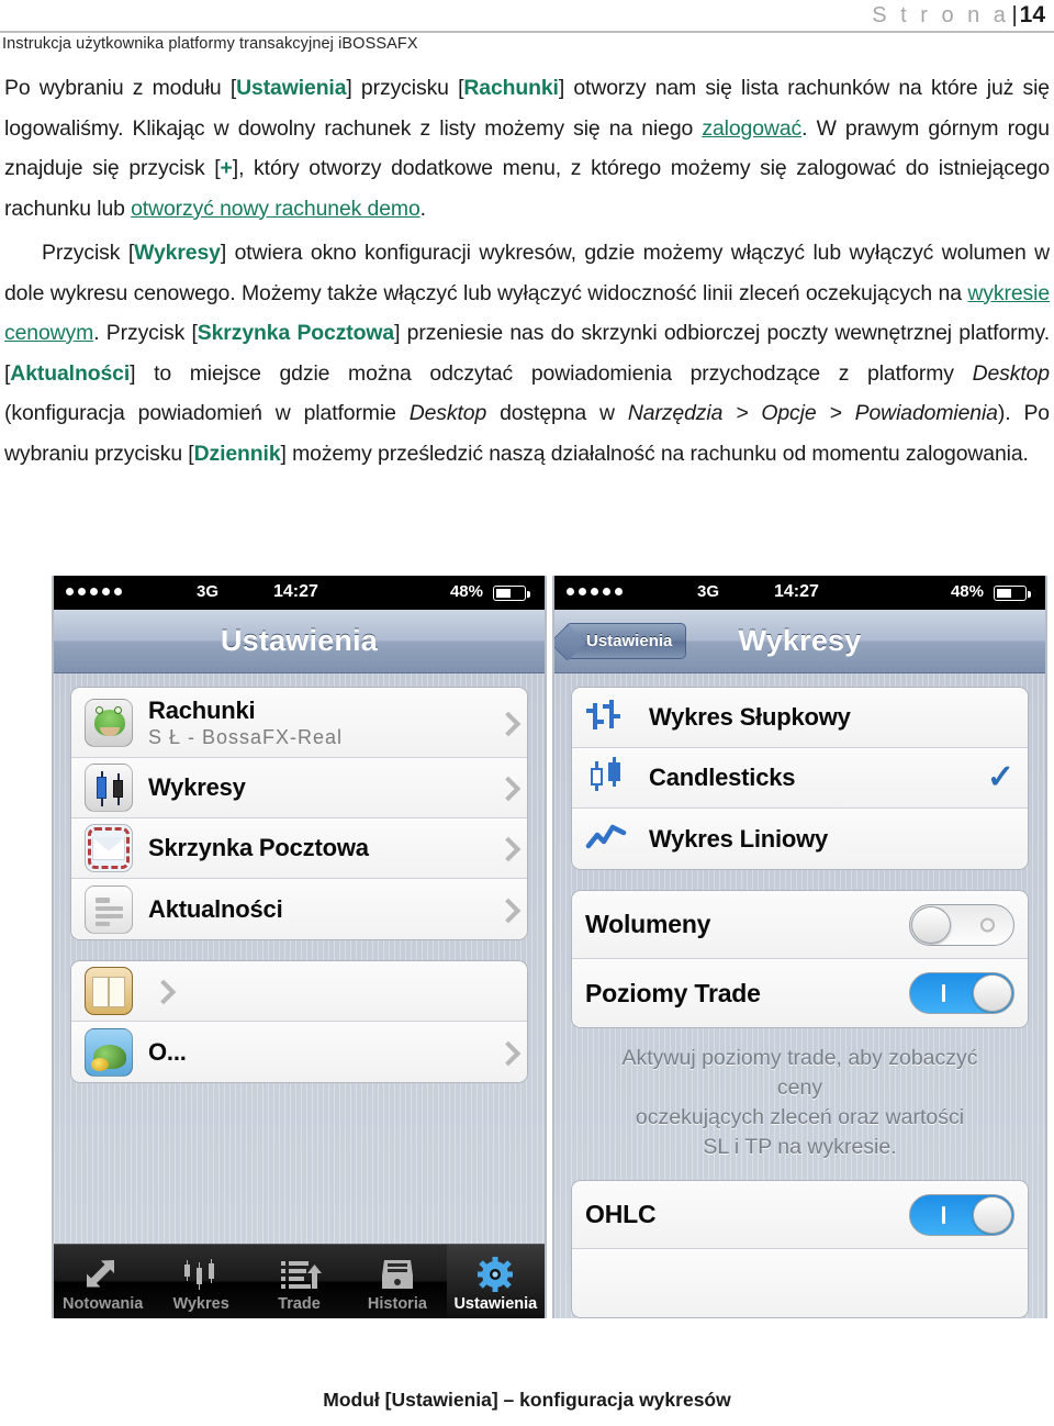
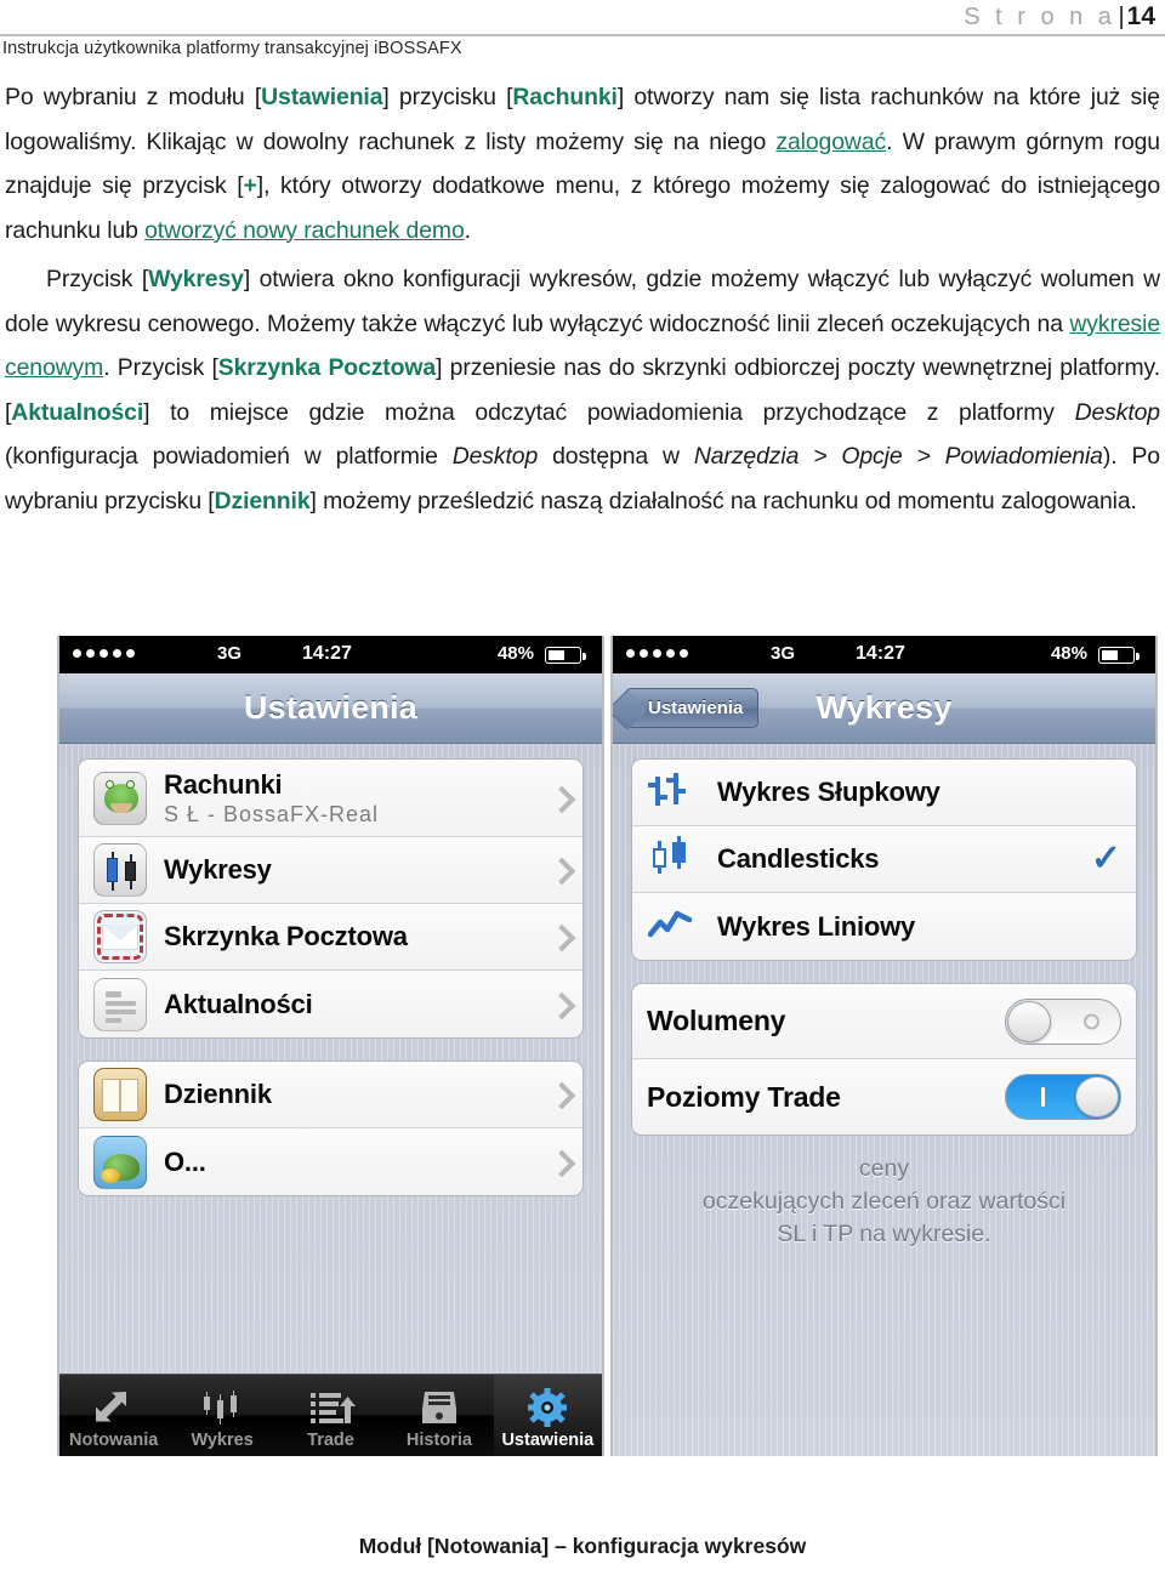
  S t r o n a|14
  Instrukcja użytkownika platformy transakcyjnej iBOSSAFX
  Po wybraniu z modułu [Ustawienia] przycisku [Rachunki] otworzy nam się lista rachunków na które już się logowaliśmy. Klikając w dowolny rachunek z listy możemy się na niego zalogować. W prawym górnym rogu znajduje się przycisk [+], który otworzy dodatkowe menu, z którego możemy się zalogować do istniejącego rachunku lub otworzyć nowy rachunek demo.
  Przycisk [Wykresy] otwiera okno konfiguracji wykresów, gdzie możemy włączyć lub wyłączyć wolumen w dole wykresu cenowego. Możemy także włączyć lub wyłączyć widoczność linii zleceń oczekujących na wykresie cenowym. Przycisk [Skrzynka Pocztowa] przeniesie nas do skrzynki odbiorczej poczty wewnętrznej platformy. [Aktualności] to miejsce gdzie można odczytać powiadomienia przychodzące z platformy Desktop (konfiguracja powiadomień w platformie Desktop dostępna w Narzędzia > Opcje > Powiadomienia). Po wybraniu przycisku [Dziennik] możemy prześledzić naszą działalność na rachunku od momentu zalogowania.
  3G
  14:27
  48%
  Ustawienia
  Rachunki
  S Ł - BossaFX-Real
  Wykresy
  Skrzynka Pocztowa
  Aktualności
+ Dziennik
  O...
  Notowania
  Wykres
  Trade
  Historia
  Ustawienia
  3G
  14:27
  48%
  Ustawienia
  Wykresy
  Wykres Słupkowy
  Candlesticks
  ✓
  Wykres Liniowy
  Wolumeny
  Poziomy Trade
- Aktywuj poziomy trade, aby zobaczyć
  ceny
  oczekujących zleceń oraz wartości
  SL i TP na wykresie.
- OHLC
- Moduł [Ustawienia] – konfiguracja wykresów
+ Moduł [Notowania] – konfiguracja wykresów
